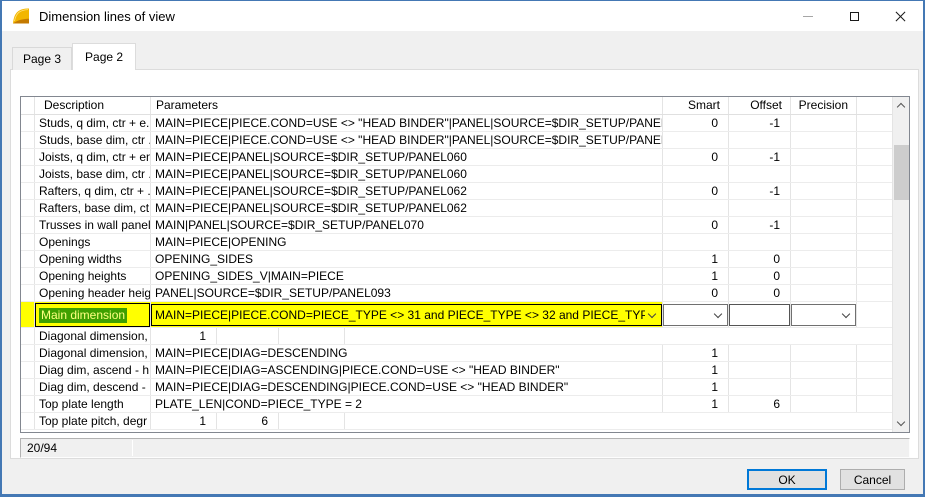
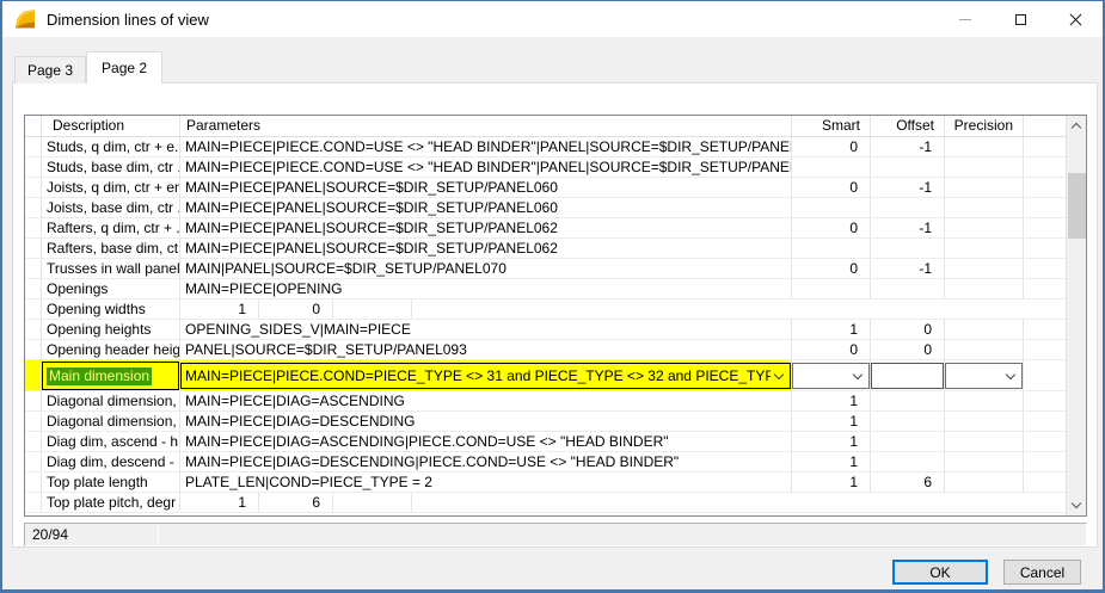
  Dimension lines of view
  Page 3
  Page 2
  Description
  Parameters
  Smart
  Offset
  Precision
  Studs, q dim, ctr + e.
  MAIN=PIECE|PIECE.COND=USE <> "HEAD BINDER"|PANEL|SOURCE=$DIR_SETUP/PANE
  0
  -1
  Studs, base dim, ctr .
  MAIN=PIECE|PIECE.COND=USE <> "HEAD BINDER"|PANEL|SOURCE=$DIR_SETUP/PANE
  Joists, q dim, ctr + en
  MAIN=PIECE|PANEL|SOURCE=$DIR_SETUP/PANEL060
  0
  -1
  Joists, base dim, ctr .
  MAIN=PIECE|PANEL|SOURCE=$DIR_SETUP/PANEL060
  Rafters, q dim, ctr + .
  MAIN=PIECE|PANEL|SOURCE=$DIR_SETUP/PANEL062
  0
  -1
  Rafters, base dim, ct.
  MAIN=PIECE|PANEL|SOURCE=$DIR_SETUP/PANEL062
  Trusses in wall panel
  MAIN|PANEL|SOURCE=$DIR_SETUP/PANEL070
  0
  -1
  Openings
  MAIN=PIECE|OPENING
  Opening widths
- OPENING_SIDES
  1
  0
  Opening heights
  OPENING_SIDES_V|MAIN=PIECE
  1
  0
  Opening header heig
  PANEL|SOURCE=$DIR_SETUP/PANEL093
  0
  0
  Main dimension
  MAIN=PIECE|PIECE.COND=PIECE_TYPE <> 31 and PIECE_TYPE <> 32 and PIECE_TYP
  Diagonal dimension,
+ MAIN=PIECE|DIAG=ASCENDING
  1
  Diagonal dimension,
  MAIN=PIECE|DIAG=DESCENDING
  1
  Diag dim, ascend - h.
  MAIN=PIECE|DIAG=ASCENDING|PIECE.COND=USE <> "HEAD BINDER"
  1
  Diag dim, descend - .
  MAIN=PIECE|DIAG=DESCENDING|PIECE.COND=USE <> "HEAD BINDER"
  1
  Top plate length
  PLATE_LEN|COND=PIECE_TYPE = 2
  1
  6
  Top plate pitch, degr
  1
  6
  20/94
  OK
  Cancel
